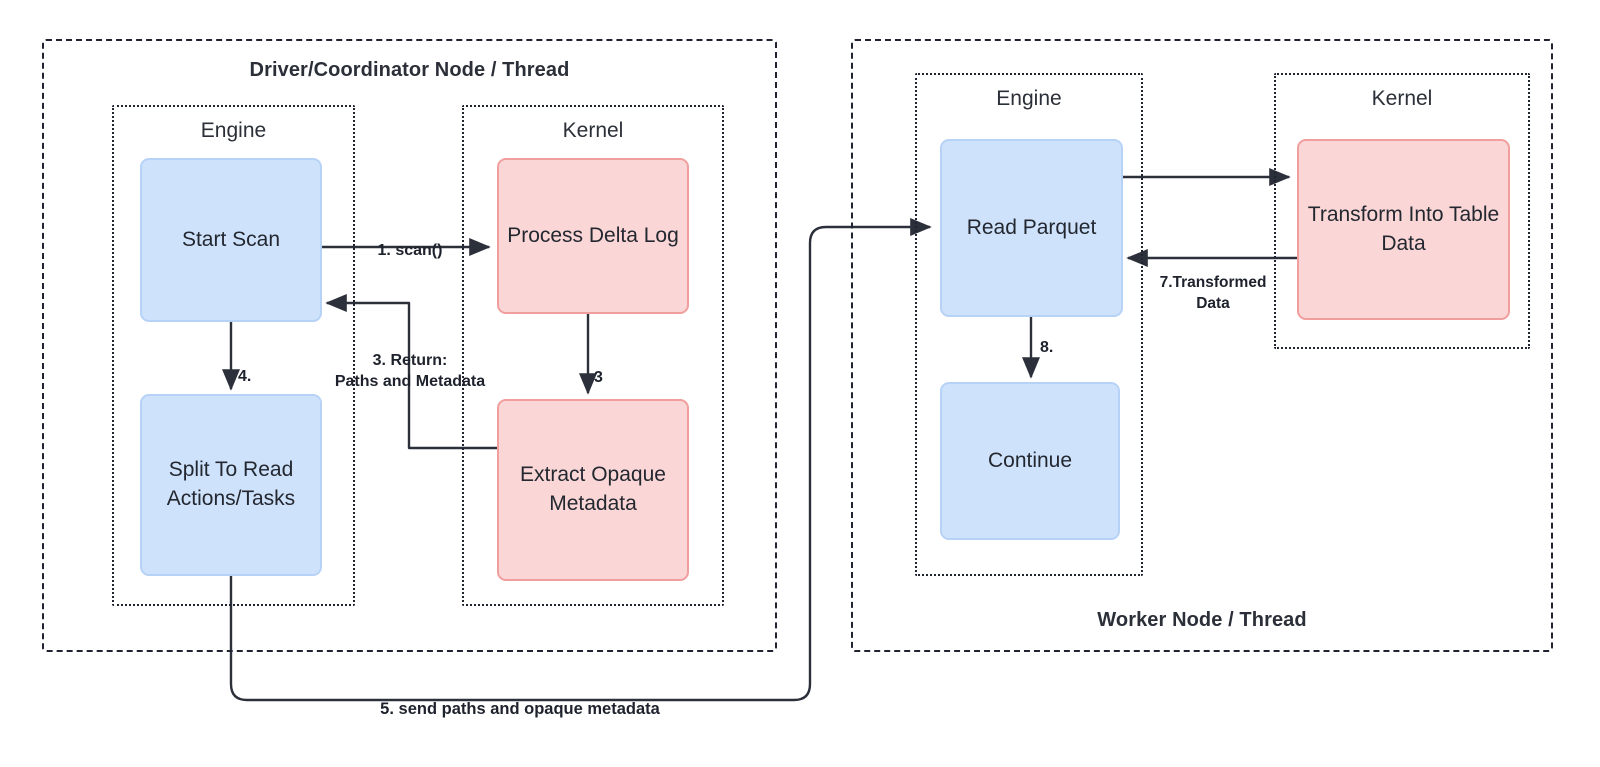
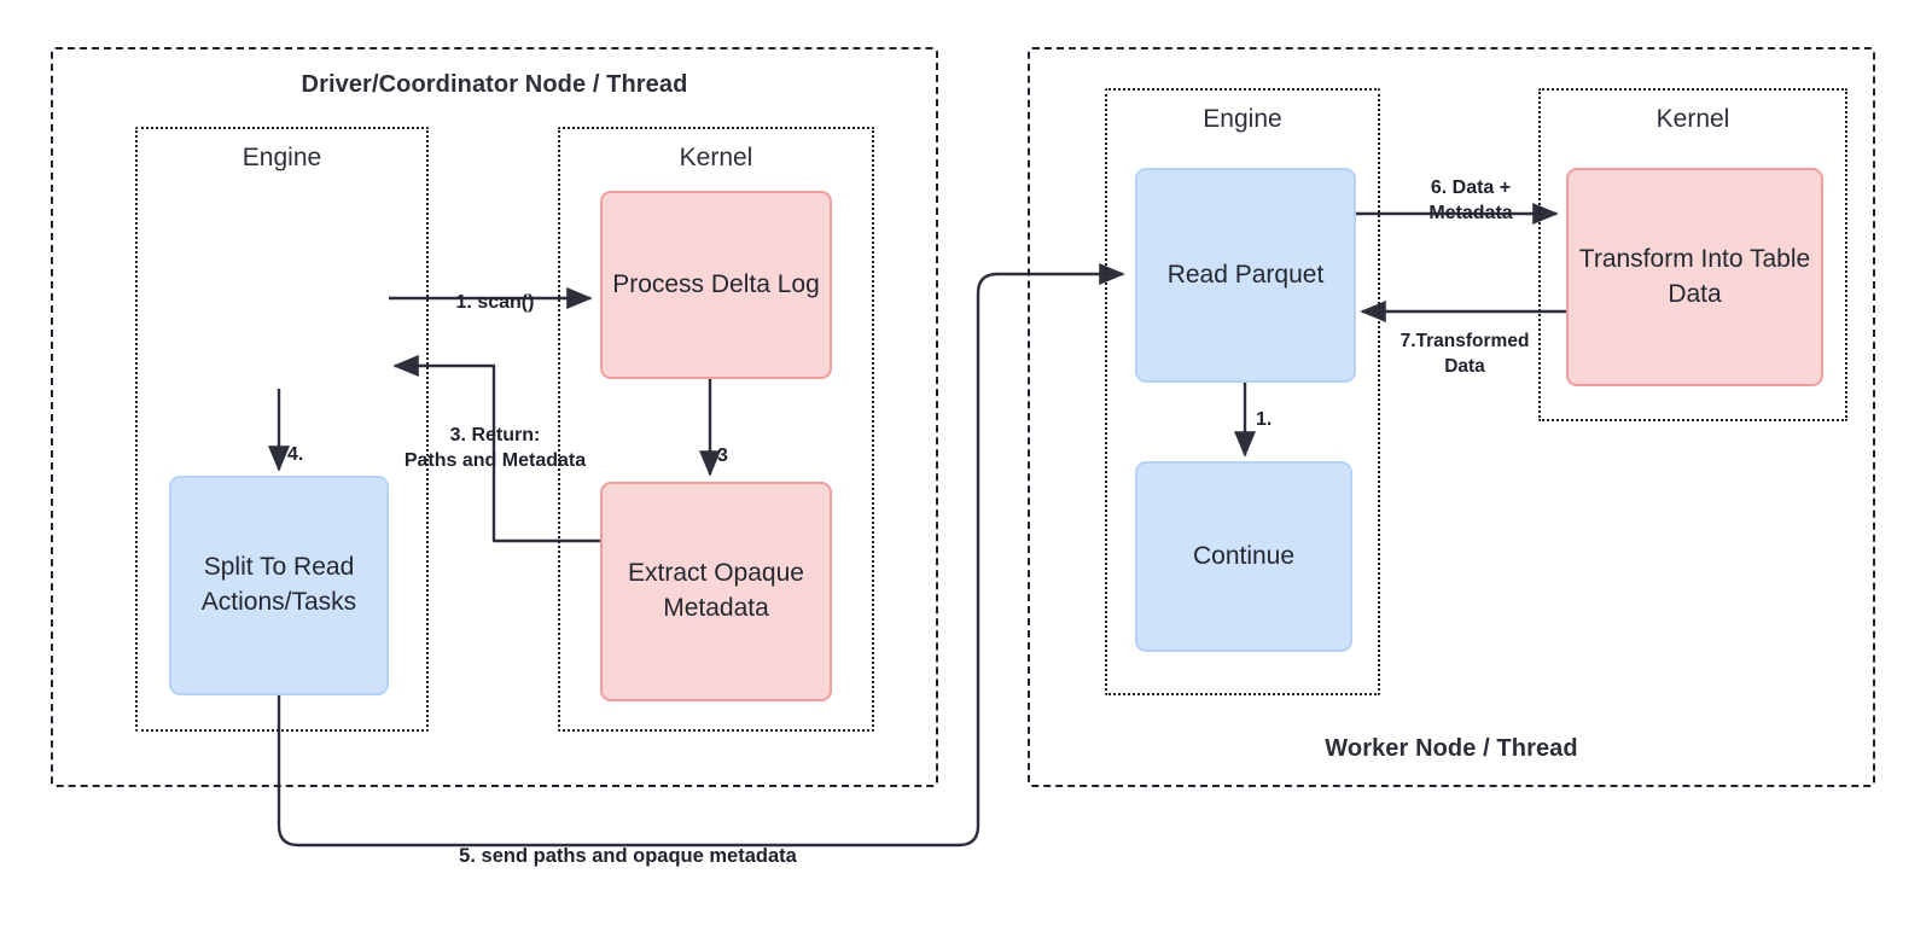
  Driver/Coordinator Node / Thread
  Engine
- Start Scan
  Split To Read Actions/Tasks
  Kernel
  Process Delta Log
  Extract Opaque Metadata
  Worker Node / Thread
  Engine
  Read Parquet
  Continue
  Kernel
  Transform Into Table Data
  1. scan()
  3
  3. Return:
  Paths and Metadata
  4.
  5. send paths and opaque metadata
+ 6. Data +
+ Metadata
  7.Transformed
  Data
- 8.
+ 1.
